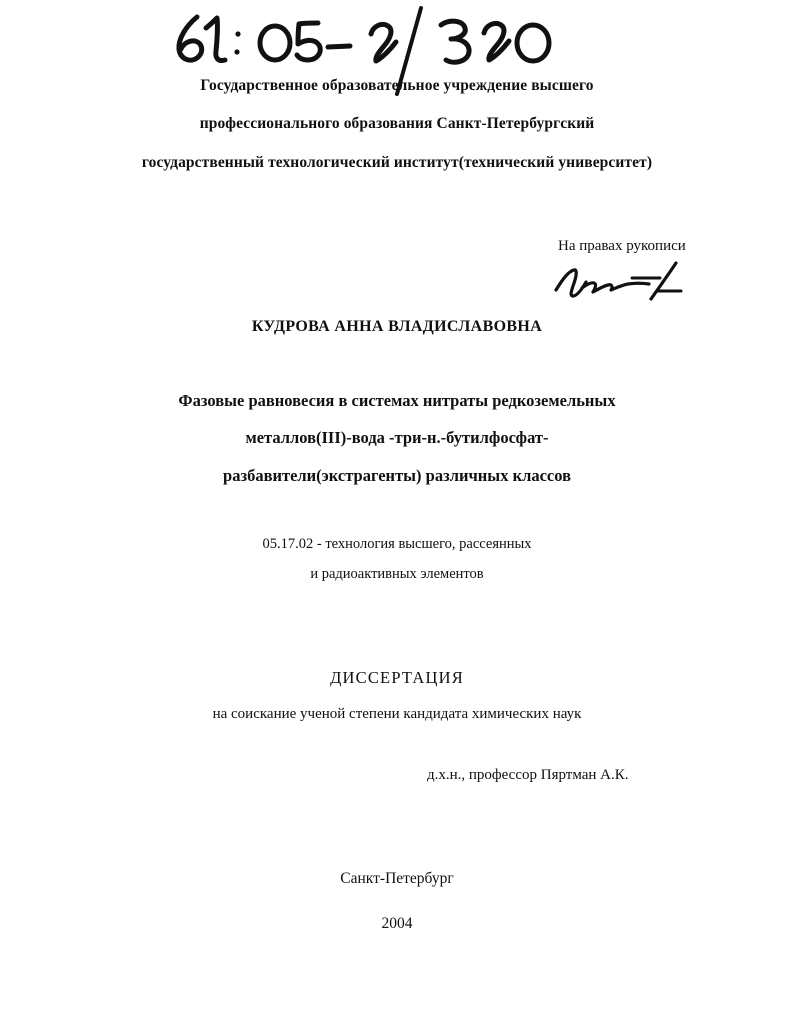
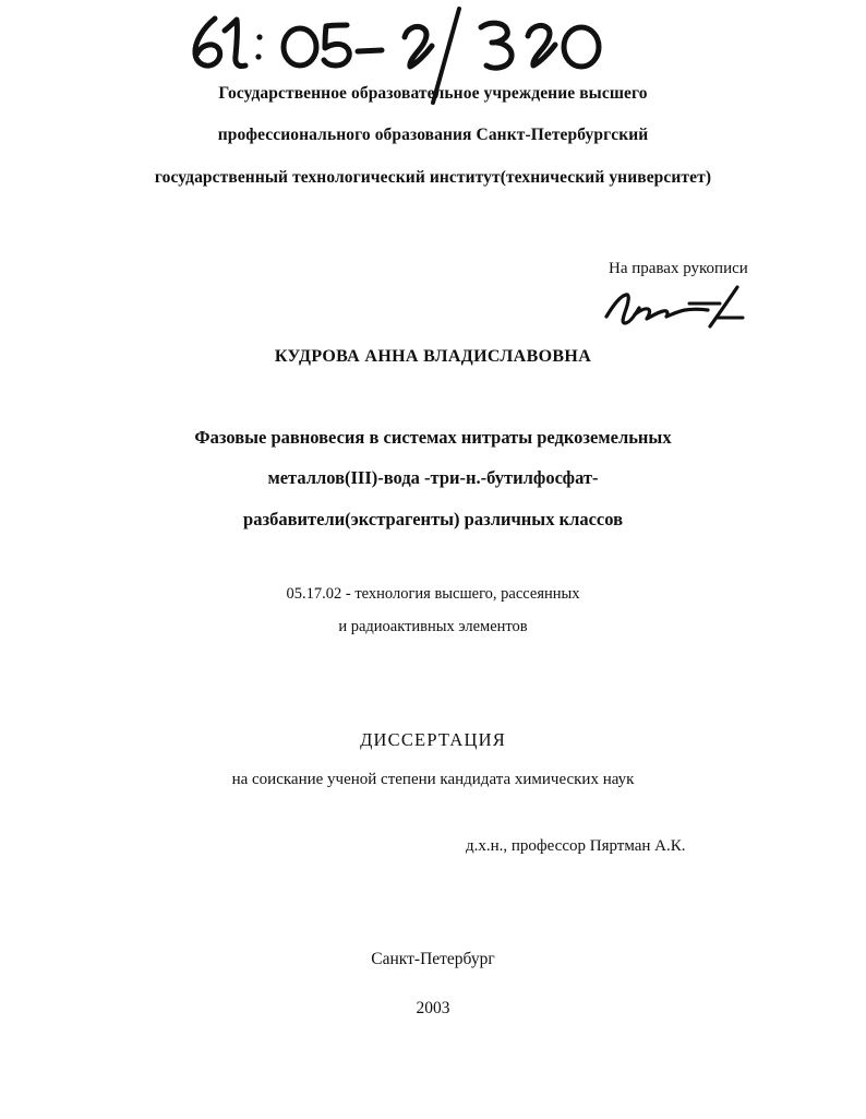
  Государственное образовательное учреждение высшего
  профессионального образования Санкт-Петербургский
  государственный технологический институт(технический университет)
  На правах рукописи
  КУДРОВА АННА ВЛАДИСЛАВОВНА
  Фазовые равновесия в системах нитраты редкоземельных
  металлов(III)-вода -три-н.-бутилфосфат-
  разбавители(экстрагенты) различных классов
  05.17.02 - технология высшего, рассеянных
  и радиоактивных элементов
  ДИССЕРТАЦИЯ
  на соискание ученой степени кандидата химических наук
  д.х.н., профессор Пяртман А.К.
  Санкт-Петербург
- 2004
+ 2003
